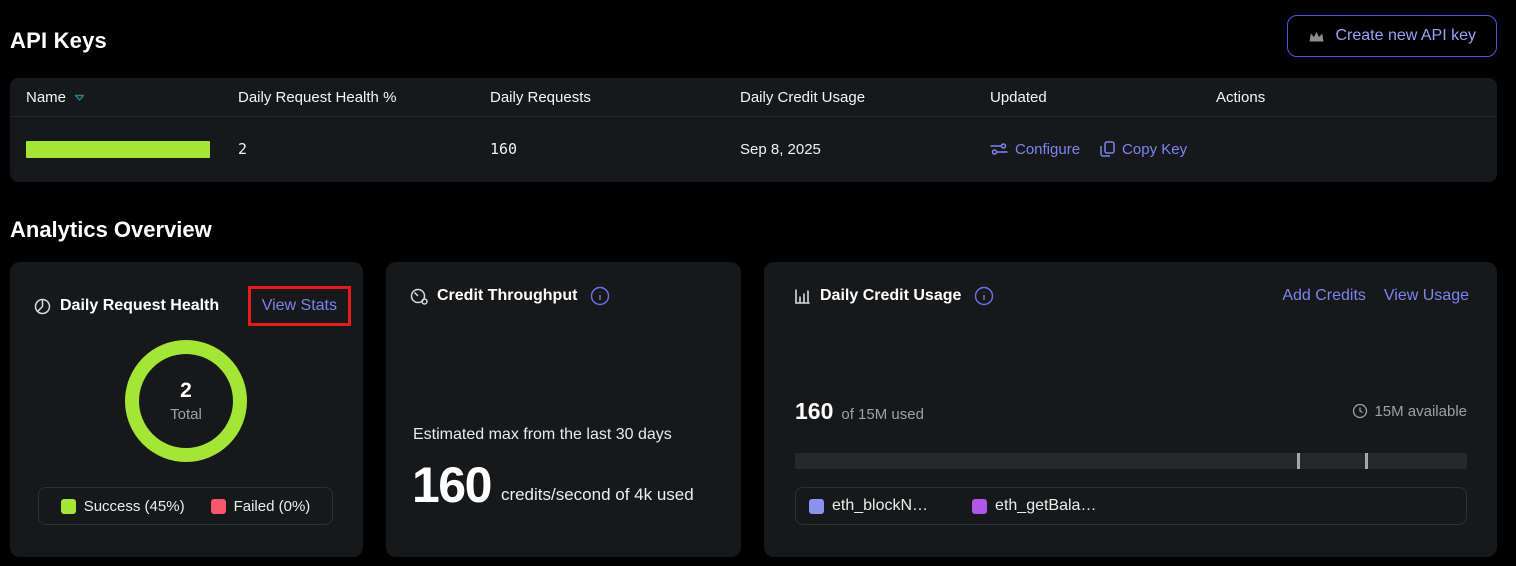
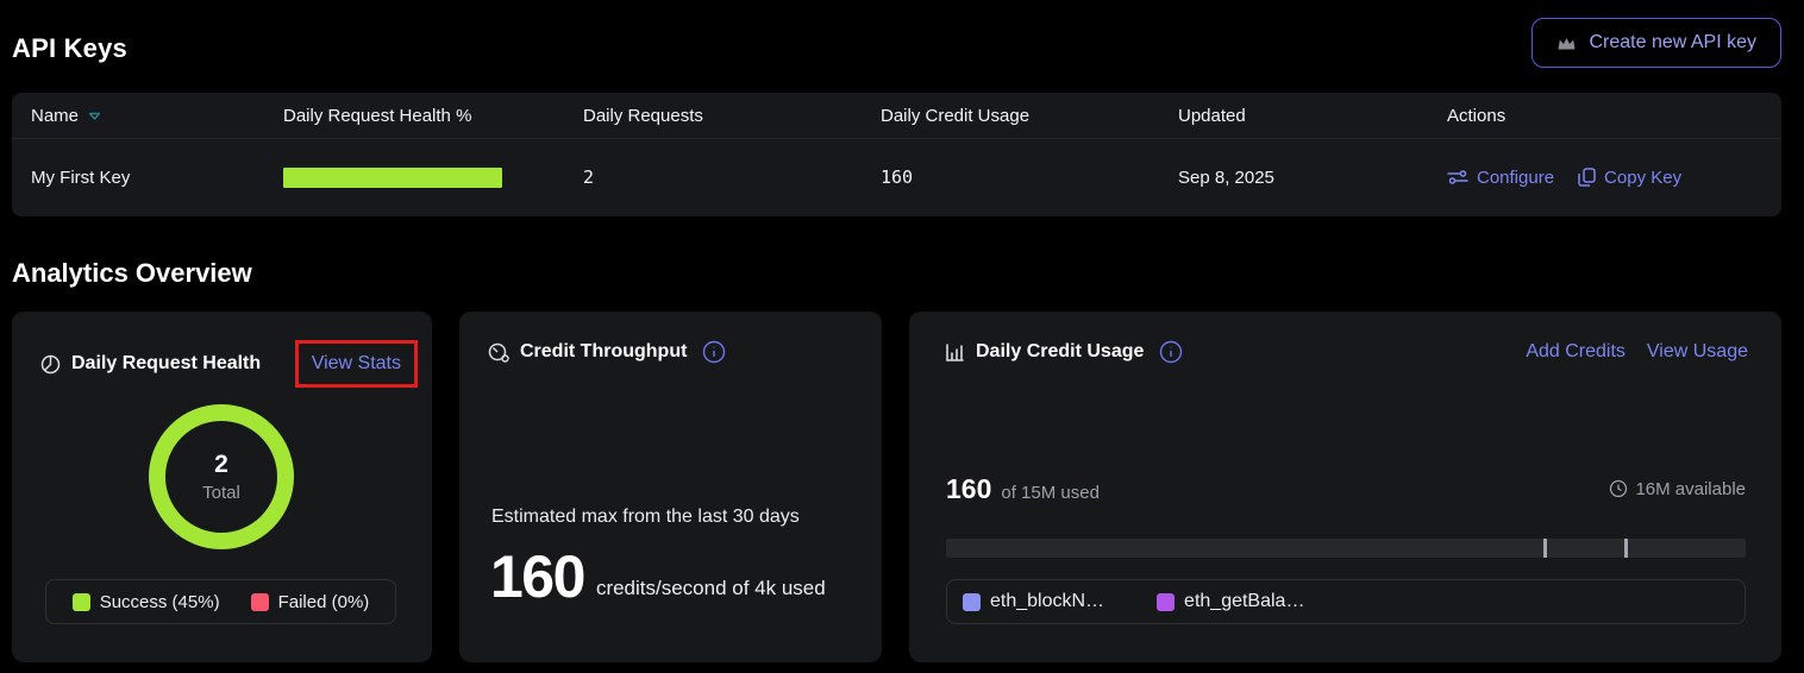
  API Keys
  Create new API key
  Name
  Daily Request Health %
  Daily Requests
  Daily Credit Usage
  Updated
  Actions
+ My First Key
  2
  160
  Sep 8, 2025
  Configure
  Copy Key
  Analytics Overview
  Daily Request Health
  View Stats
  2
  Total
  Success (45%)
  Failed (0%)
  Credit Throughput
  Estimated max from the last 30 days
  160
  credits/second of 4k used
  Daily Credit Usage
  Add Credits
  View Usage
  160
  of 15M used
- 15M available
+ 16M available
  eth_blockN…
  eth_getBala…
